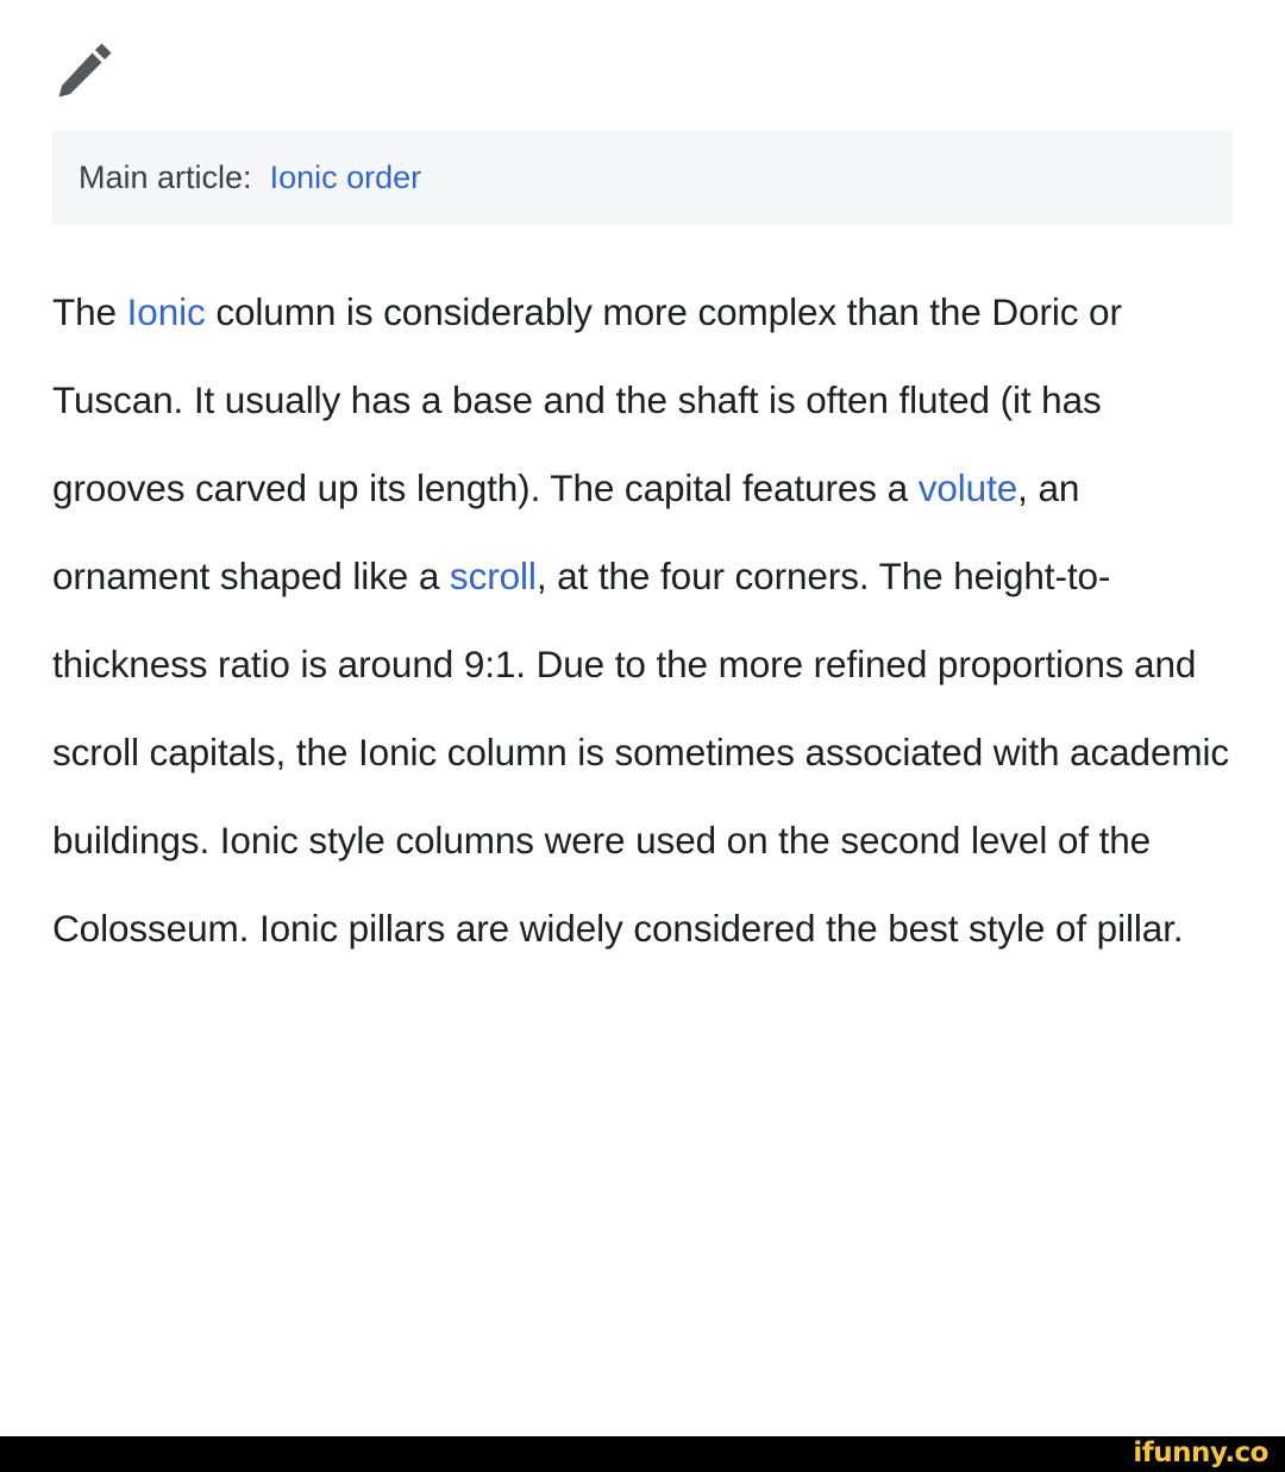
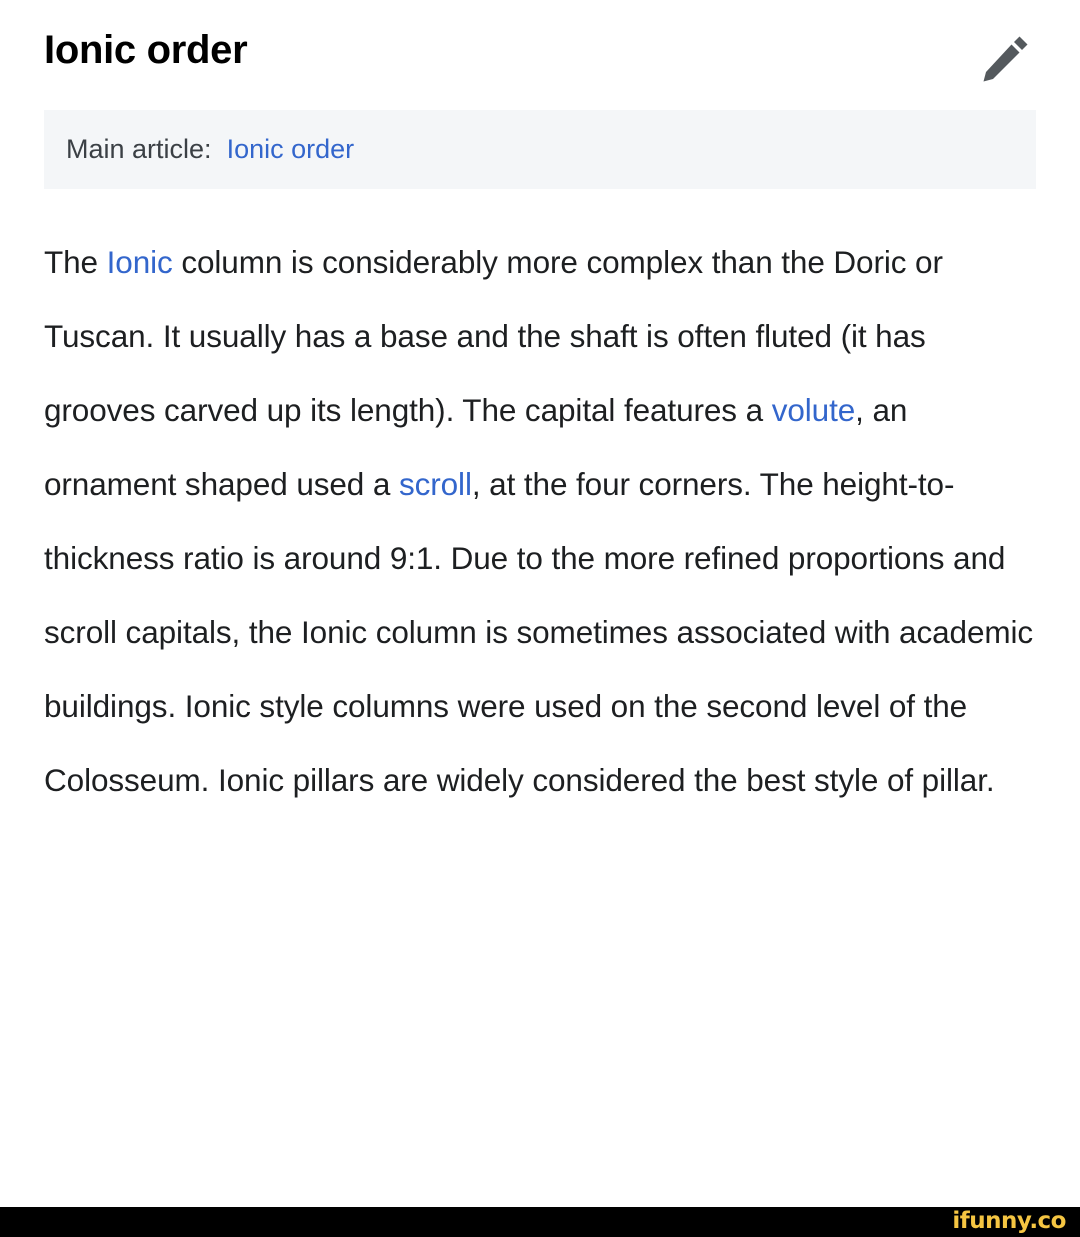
+ Ionic order
  Main article: Ionic order
- The Ionic column is considerably more complex than the Doric or Tuscan. It usually has a base and the shaft is often fluted (it has grooves carved up its length). The capital features a volute, an ornament shaped like a scroll, at the four corners. The height-to-thickness ratio is around 9:1. Due to the more refined proportions and scroll capitals, the Ionic column is sometimes associated with academic buildings. Ionic style columns were used on the second level of the Colosseum. Ionic pillars are widely considered the best style of pillar.
+ The Ionic column is considerably more complex than the Doric or Tuscan. It usually has a base and the shaft is often fluted (it has grooves carved up its length). The capital features a volute, an ornament shaped used a scroll, at the four corners. The height-to-thickness ratio is around 9:1. Due to the more refined proportions and scroll capitals, the Ionic column is sometimes associated with academic buildings. Ionic style columns were used on the second level of the Colosseum. Ionic pillars are widely considered the best style of pillar.
  ifunny.co
